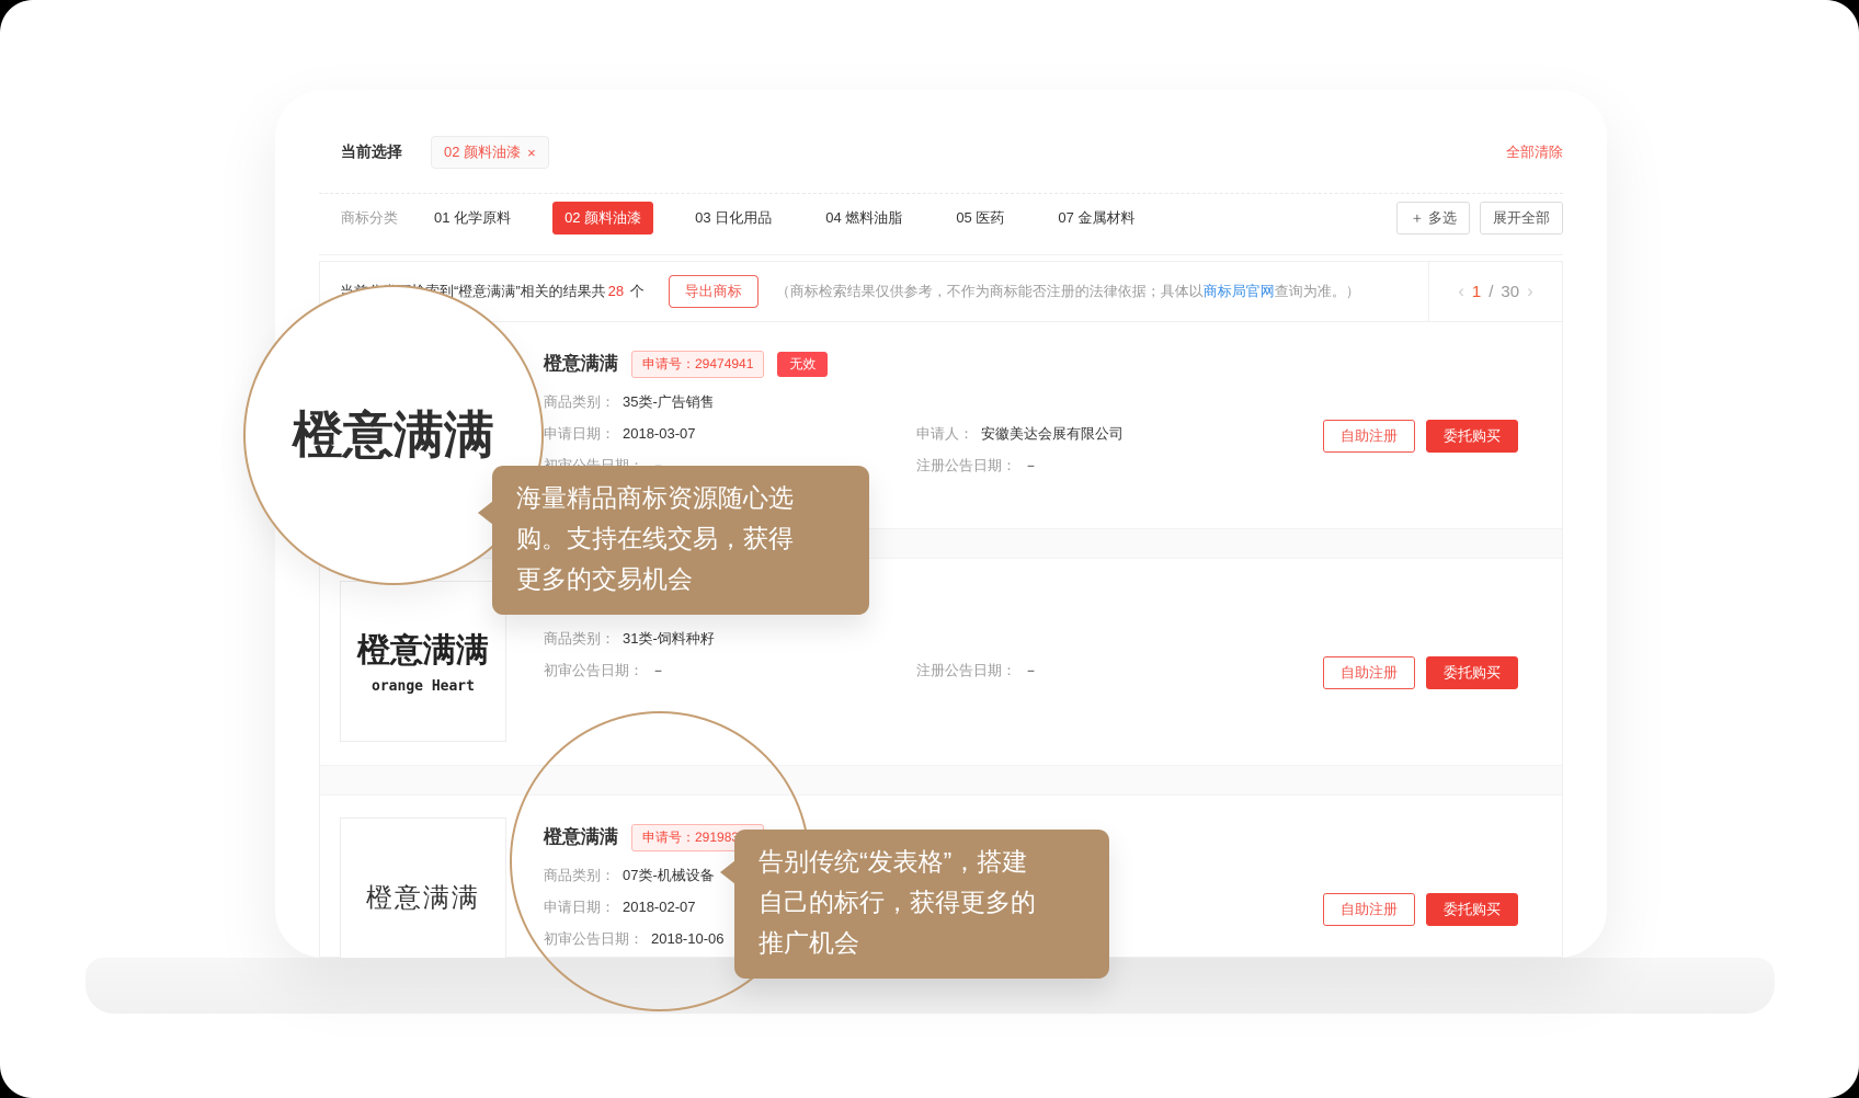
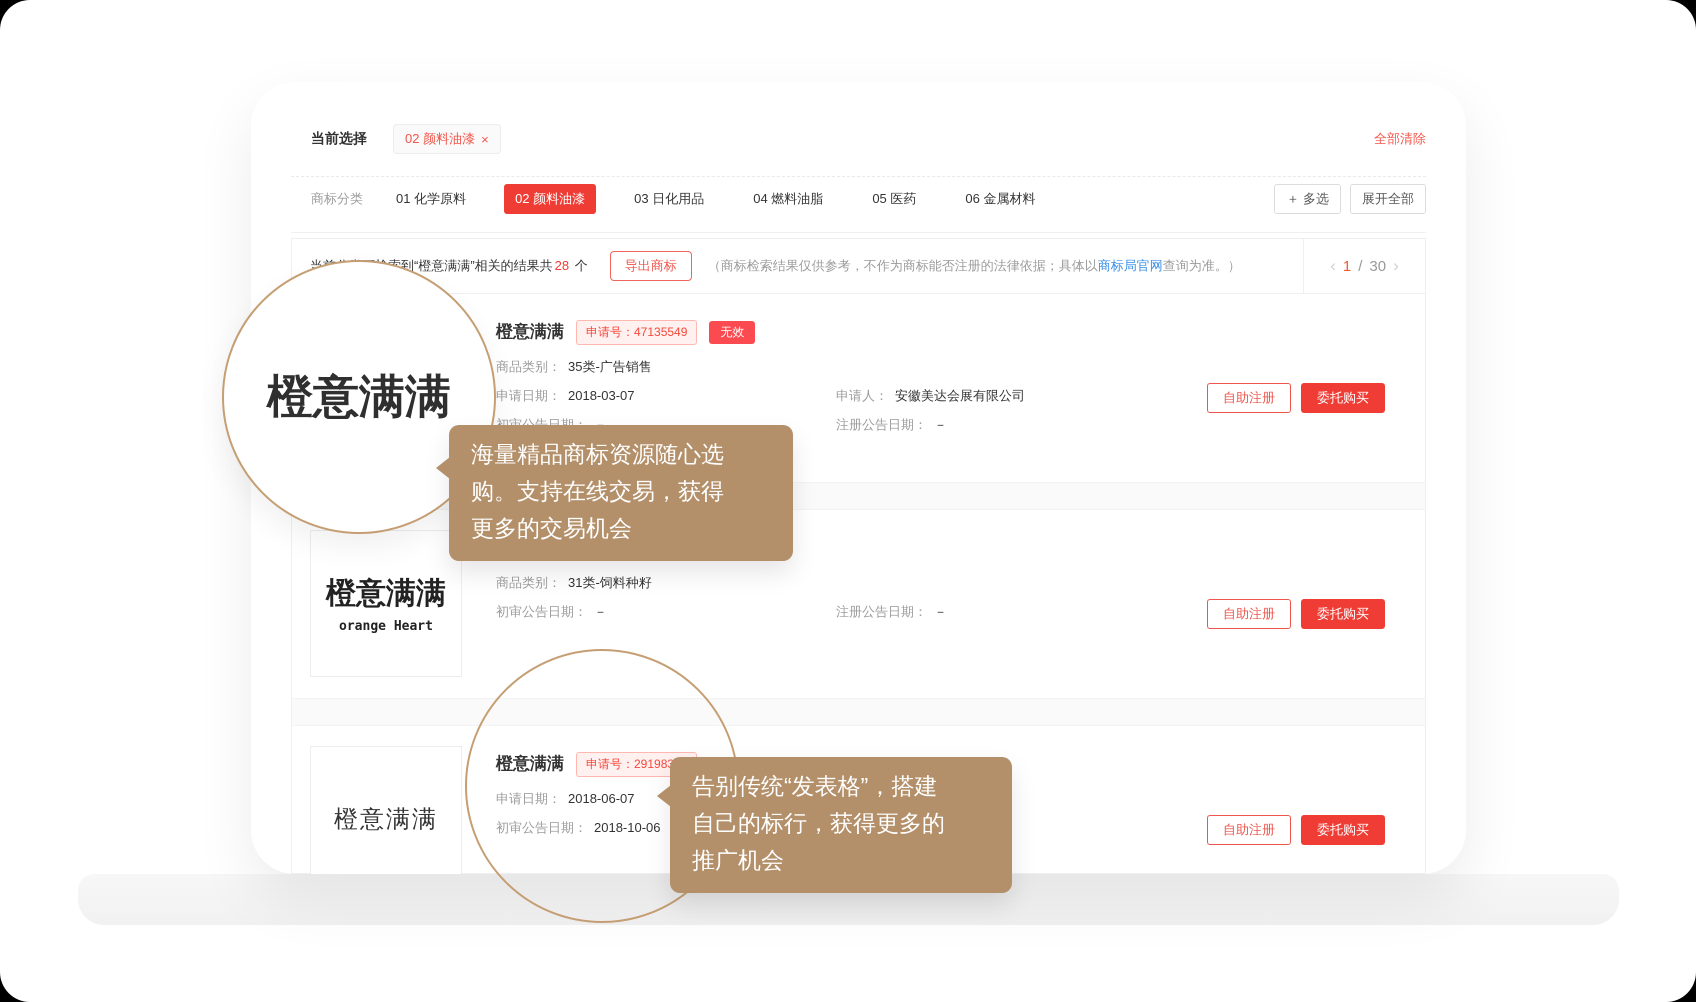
  当前选择
  02 颜料油漆
  ×
  全部清除
  商标分类
  01 化学原料
  02 颜料油漆
  03 日化用品
  04 燃料油脂
  05 医药
- 07 金属材料
+ 06 金属材料
  ＋ 多选
  展开全部
  导出商标
  （商标检索结果仅供参考，不作为商标能否注册的法律依据；具体以商标局官网查询为准。）
  ‹
  1
  /
  30
  ›
  橙意满满
- 申请号：29474941
+ 申请号：47135549
  无效
  商品类别： 35类-广告销售
  申请日期： 2018-03-07
  申请人： 安徽美达会展有限公司
  注册公告日期： －
  自助注册
  委托购买
  橙意满满
  orange Heart
  商品类别： 31类-饲料种籽
  初审公告日期： －
  注册公告日期： －
  自助注册
  委托购买
  橙意满满
  橙意满满
  申请号：29198
- 商品类别： 07类-机械设备
- 申请日期： 2018-02-07
+ 申请日期： 2018-06-07
  初审公告日期： 2018-10-06
  自助注册
  委托购买
  橙意满满
  海量精品商标资源随心选
  购。支持在线交易，获得
  更多的交易机会
  告别传统“发表格”，搭建
  自己的标行，获得更多的
  推广机会
